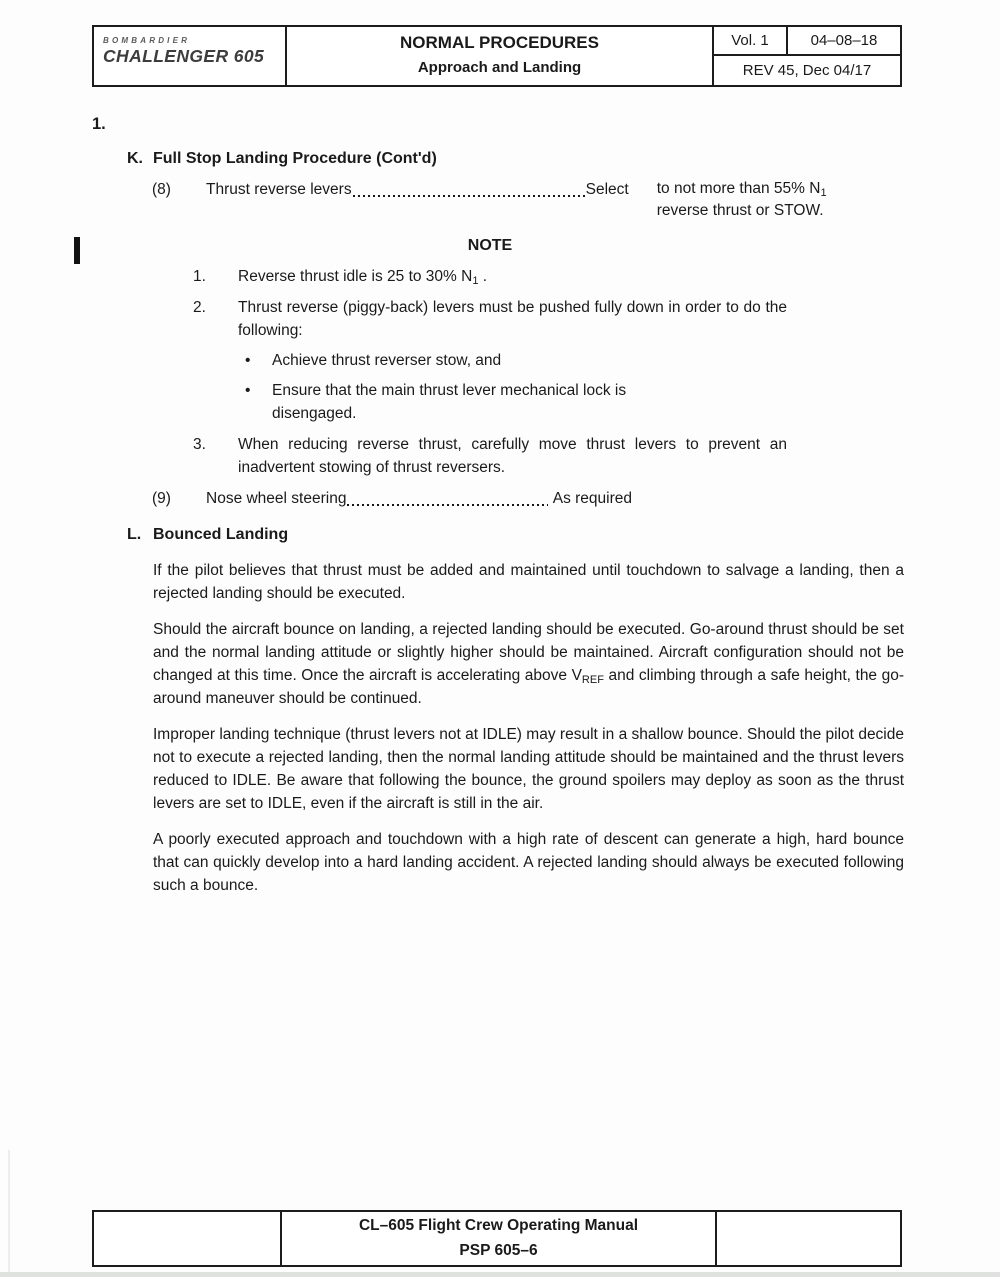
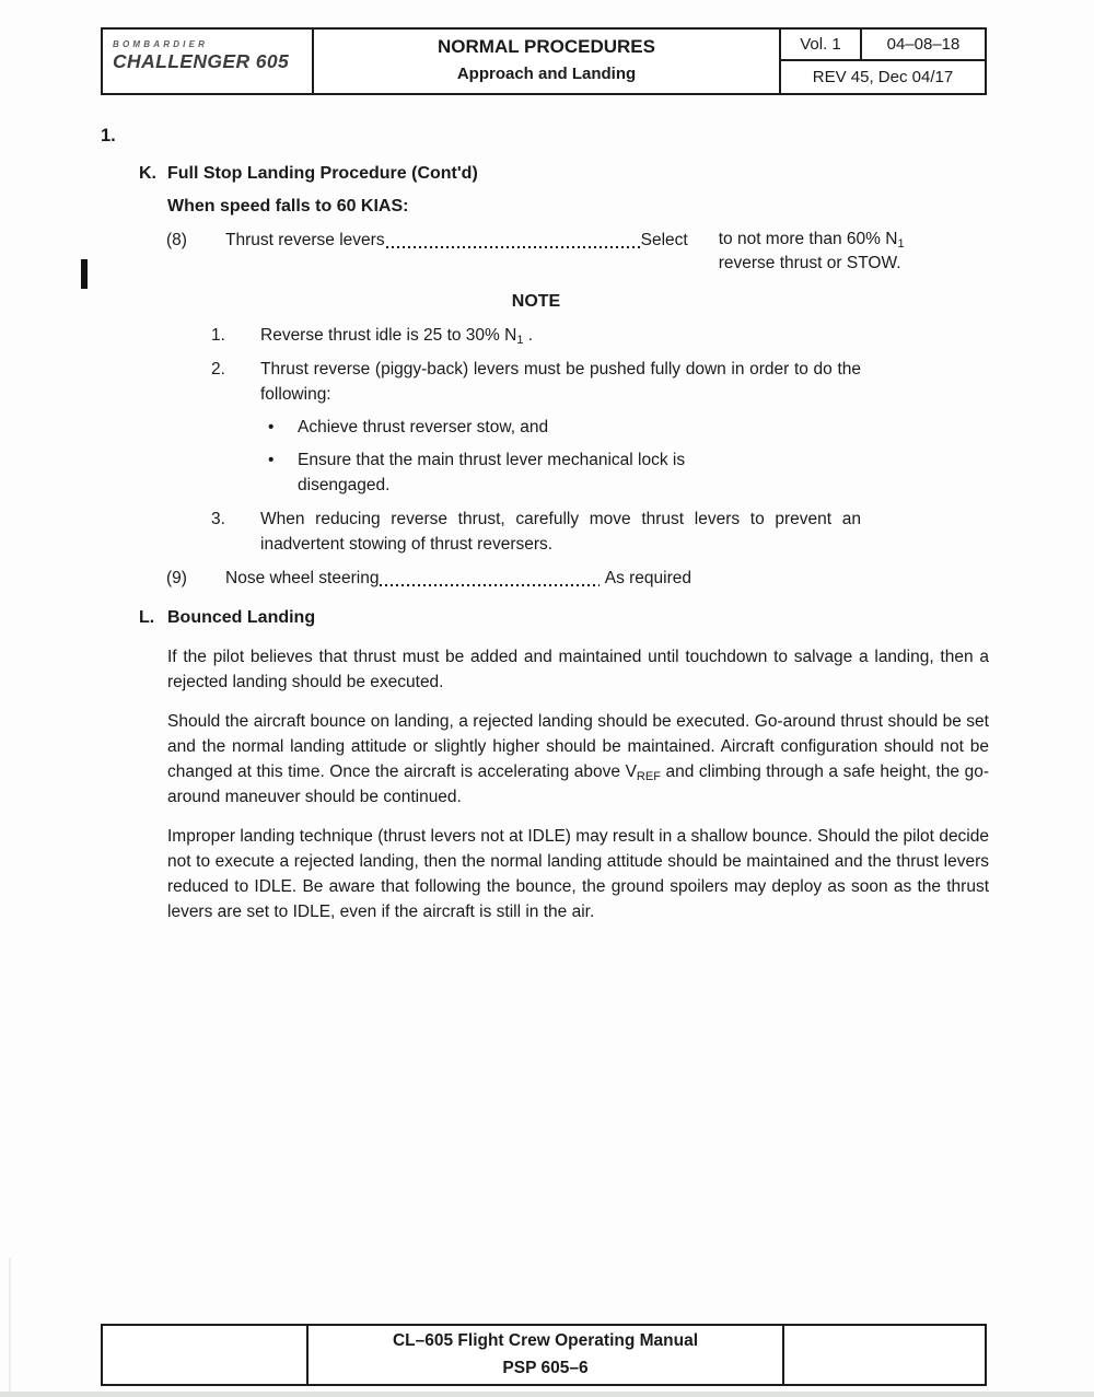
  BOMBARDIER
  CHALLENGER 605
  NORMAL PROCEDURES
  Approach and Landing
  Vol. 1
  04–08–18
  REV 45, Dec 04/17
  1.
  K.
  Full Stop Landing Procedure (Cont'd)
+ When speed falls to 60 KIAS:
  (8)
  Thrust reverse levers
  Select
- to not more than 55% N1
+ to not more than 60% N1
  reverse thrust or STOW.
  NOTE
  1.
  Reverse thrust idle is 25 to 30% N1 .
  2.
  Thrust reverse (piggy-back) levers must be pushed fully down in order to do the following:
  •
  Achieve thrust reverser stow, and
  •
  Ensure that the main thrust lever mechanical lock is disengaged.
  3.
  When reducing reverse thrust, carefully move thrust levers to prevent an inadvertent stowing of thrust reversers.
  (9)
  Nose wheel steering
  As required
  L.
  Bounced Landing
  If the pilot believes that thrust must be added and maintained until touchdown to salvage a landing, then a rejected landing should be executed.
  Should the aircraft bounce on landing, a rejected landing should be executed. Go-around thrust should be set and the normal landing attitude or slightly higher should be maintained. Aircraft configuration should not be changed at this time. Once the aircraft is accelerating above VREF and climbing through a safe height, the go-around maneuver should be continued.
  Improper landing technique (thrust levers not at IDLE) may result in a shallow bounce. Should the pilot decide not to execute a rejected landing, then the normal landing attitude should be maintained and the thrust levers reduced to IDLE. Be aware that following the bounce, the ground spoilers may deploy as soon as the thrust levers are set to IDLE, even if the aircraft is still in the air.
- A poorly executed approach and touchdown with a high rate of descent can generate a high, hard bounce that can quickly develop into a hard landing accident. A rejected landing should always be executed following such a bounce.
  CL–605 Flight Crew Operating Manual
  PSP 605–6
